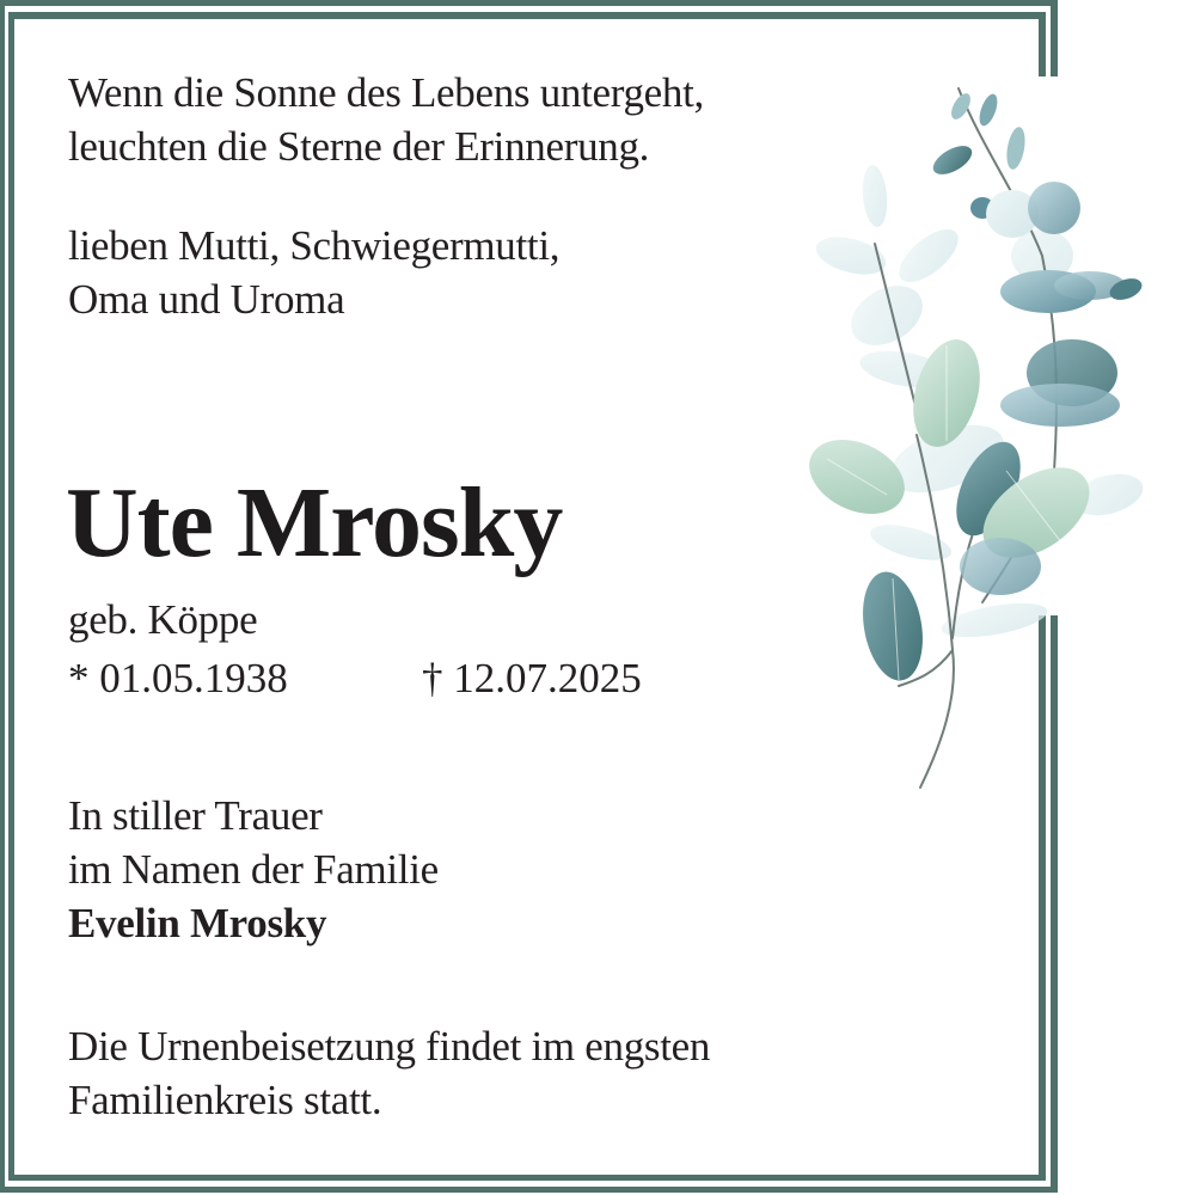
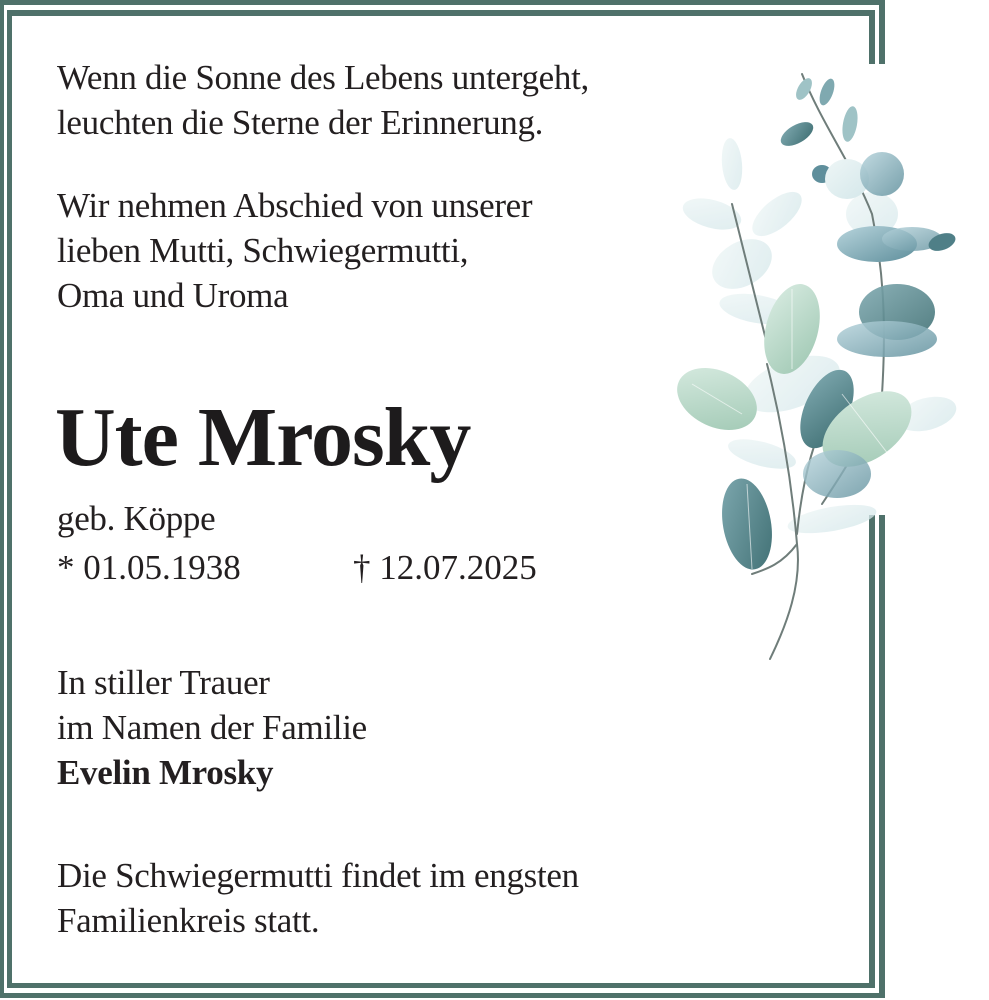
  Wenn die Sonne des Lebens untergeht,
  leuchten die Sterne der Erinnerung.
+ Wir nehmen Abschied von unserer
  lieben Mutti, Schwiegermutti,
  Oma und Uroma
  Ute Mrosky
  geb. Köppe
  * 01.05.1938
  † 12.07.2025
  In stiller Trauer
  im Namen der Familie
  Evelin Mrosky
- Die Urnenbeisetzung findet im engsten
+ Die Schwiegermutti findet im engsten
  Familienkreis statt.
